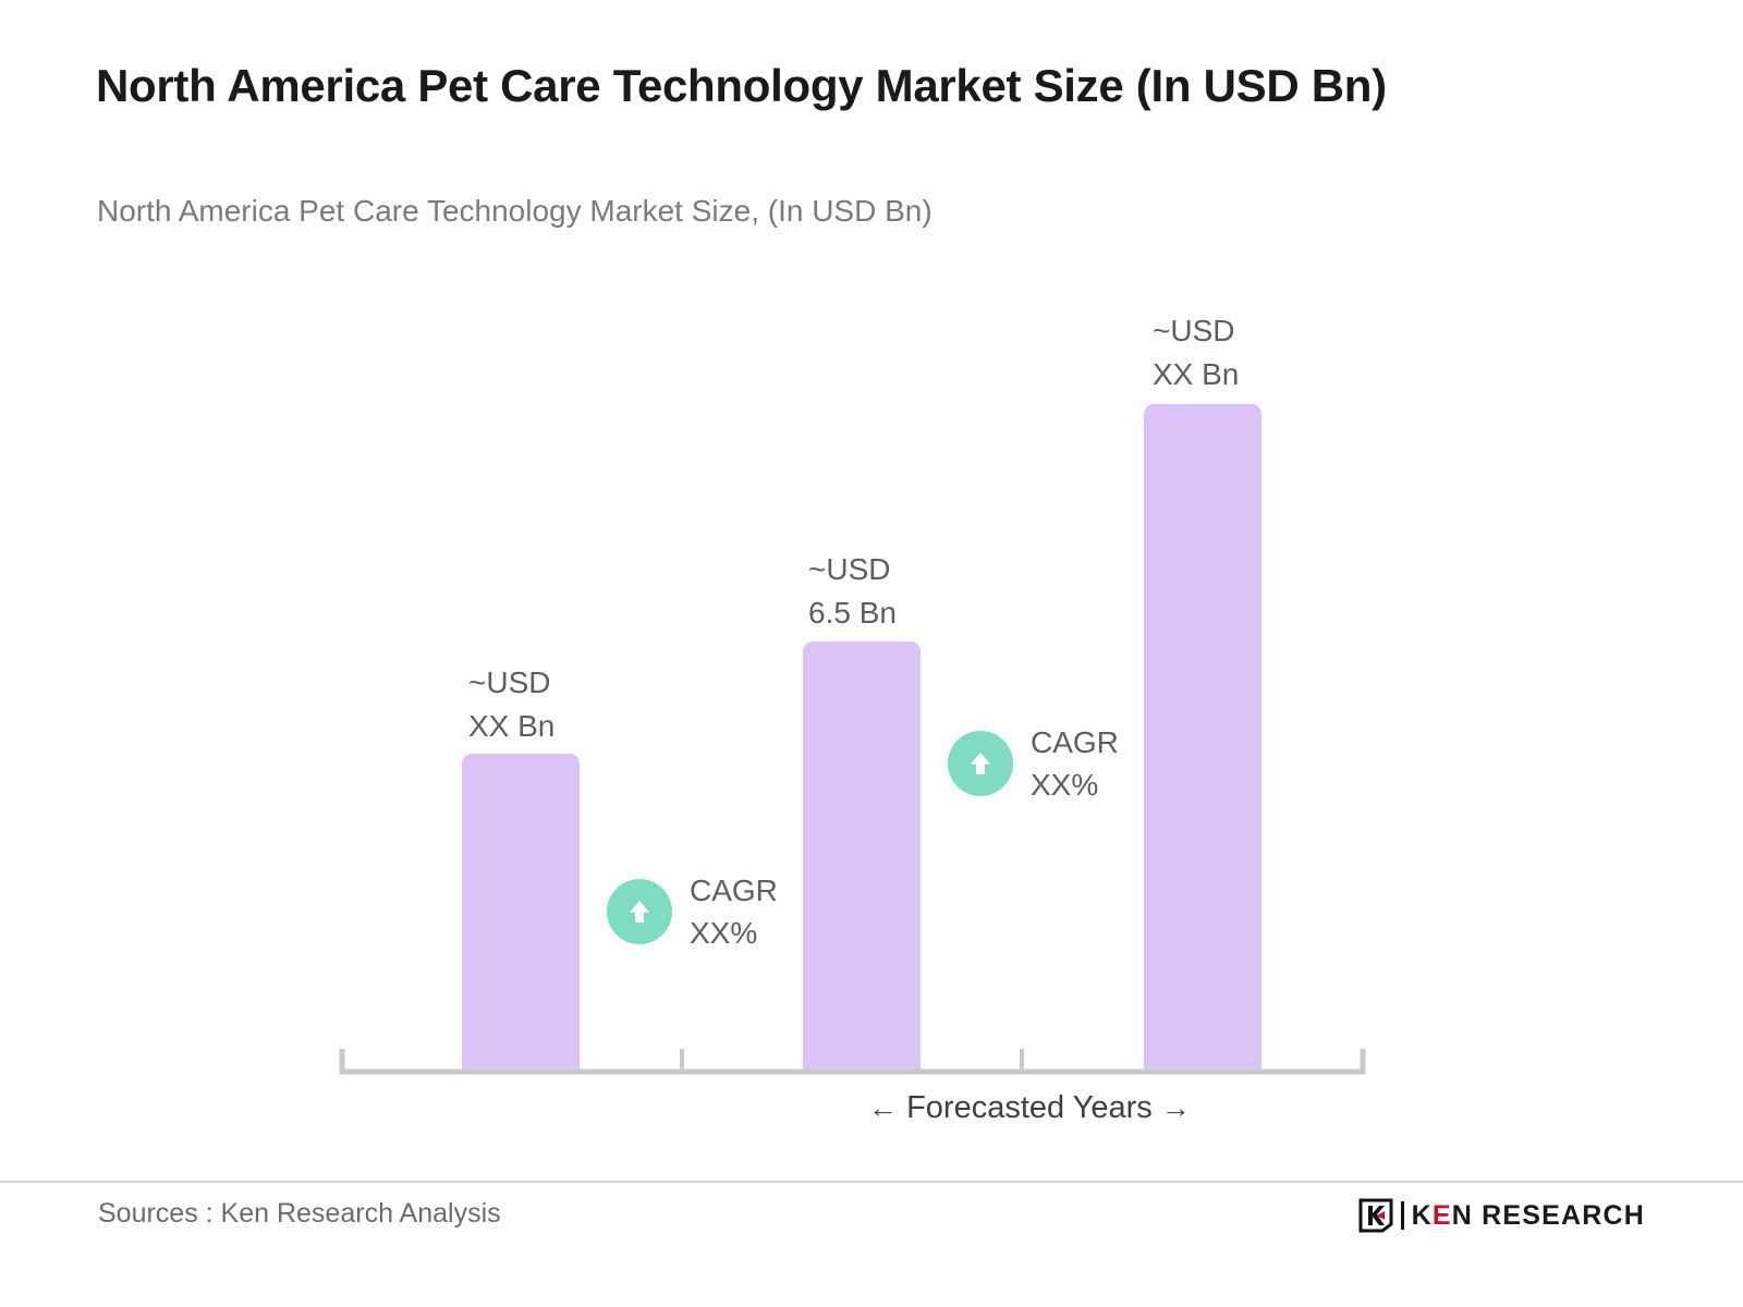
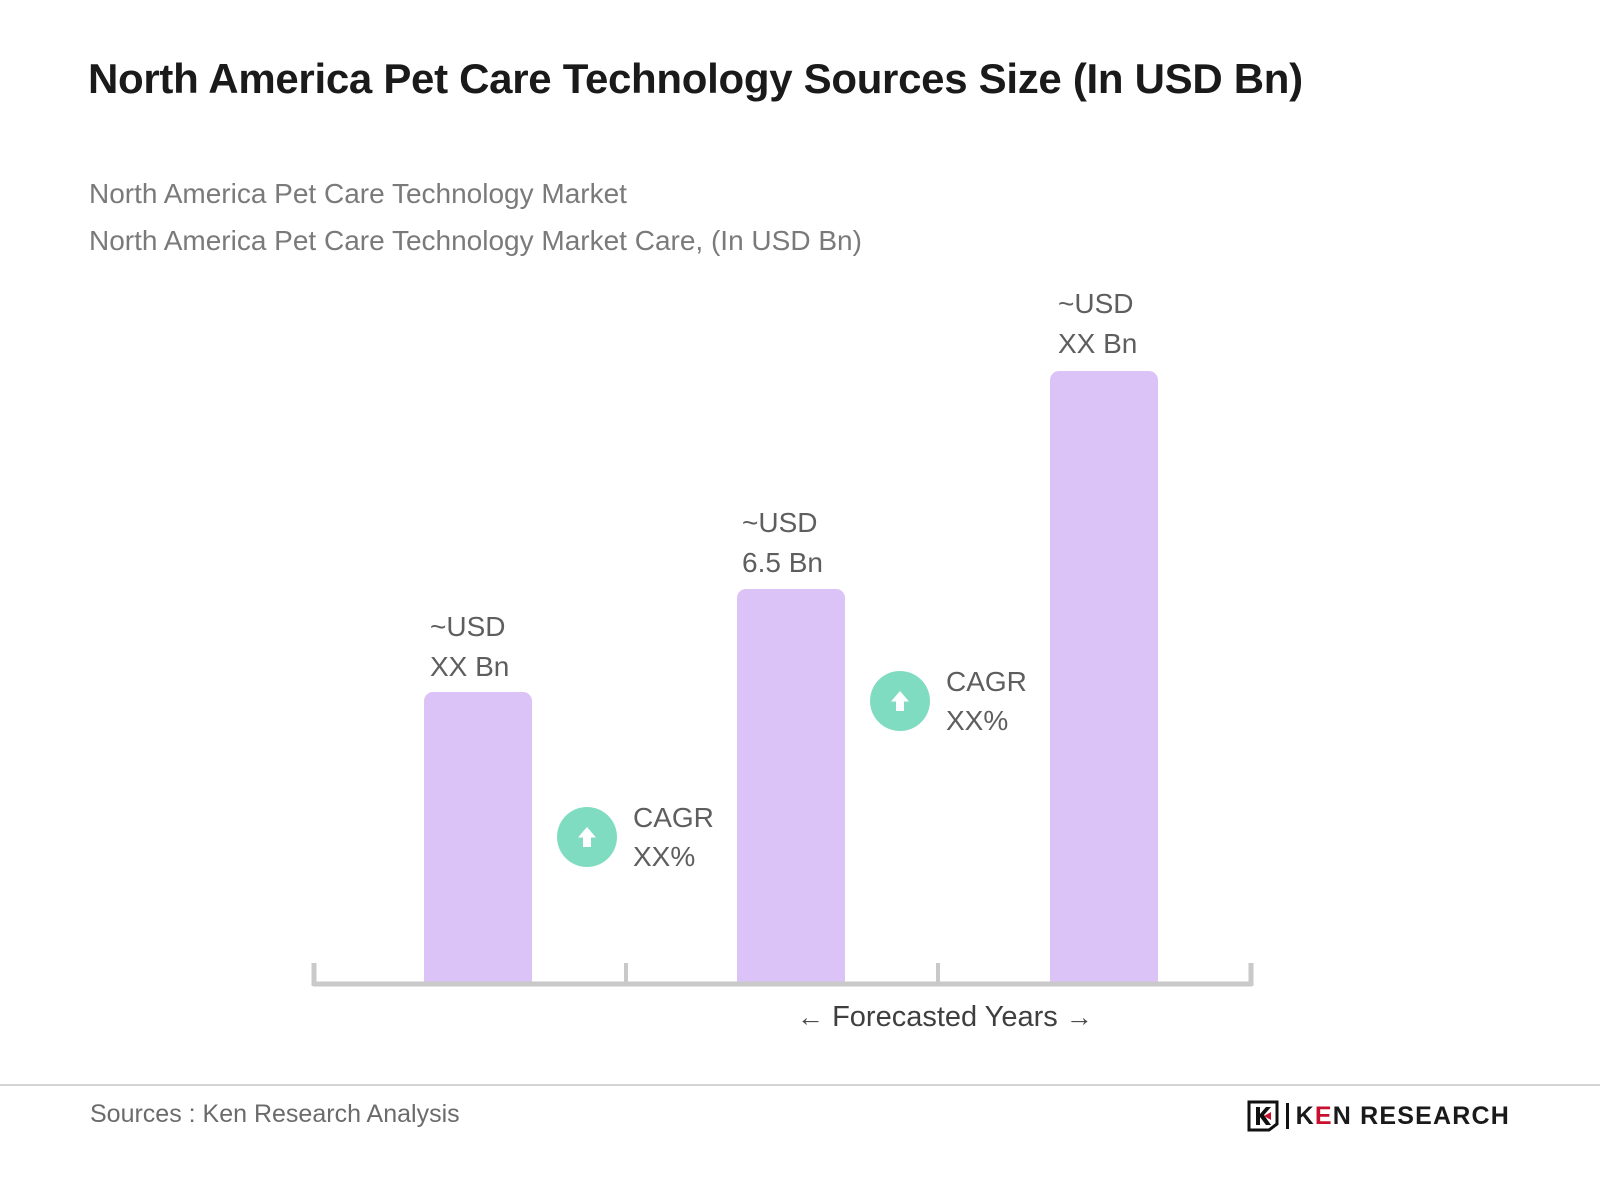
- North America Pet Care Technology Market Size (In USD Bn)
+ North America Pet Care Technology Sources Size (In USD Bn)
+ North America Pet Care Technology Market
- North America Pet Care Technology Market Size, (In USD Bn)
+ North America Pet Care Technology Market Care, (In USD Bn)
  ~USD
  XX Bn
  ~USD
  6.5 Bn
  ~USD
  XX Bn
  CAGR
  XX%
  CAGR
  XX%
  ← Forecasted Years →
  Sources : Ken Research Analysis
  KEN RESEARCH
